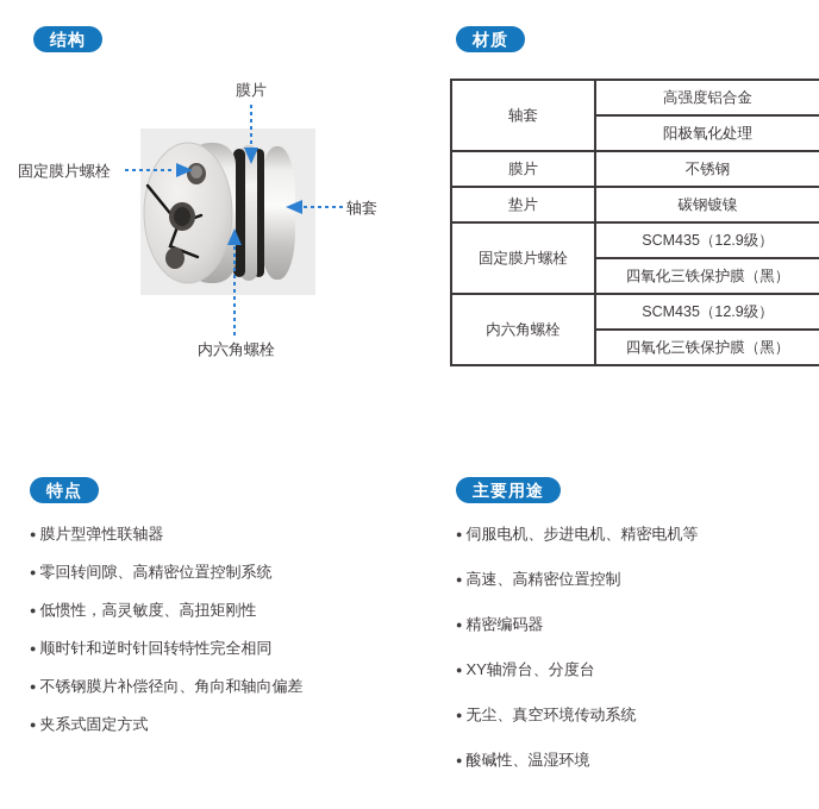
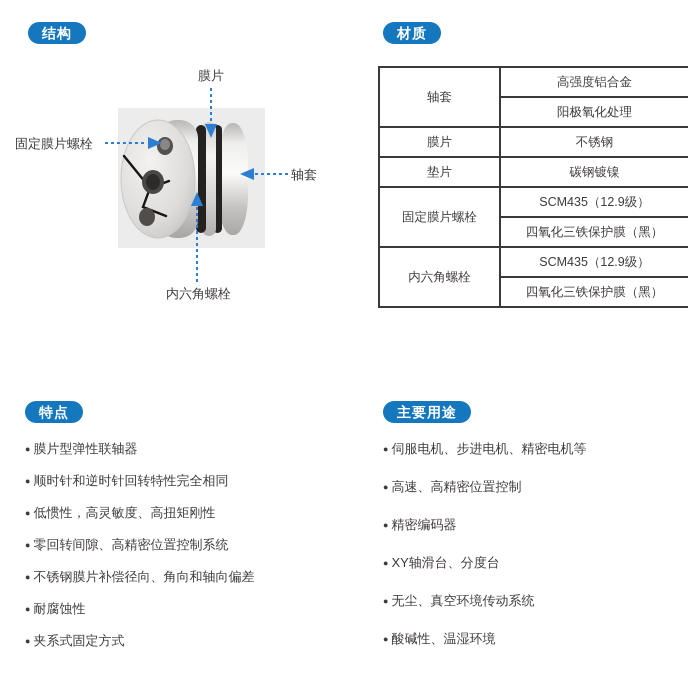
  结构
  膜片
  固定膜片螺栓
  轴套
  内六角螺栓
  材质
  轴套	高强度铝合金
  阳极氧化处理
  膜片	不锈钢
  垫片	碳钢镀镍
  固定膜片螺栓	SCM435（12.9级）
  四氧化三铁保护膜（黑）
  内六角螺栓	SCM435（12.9级）
  四氧化三铁保护膜（黑）
  特点
  膜片型弹性联轴器
- 零回转间隙、高精密位置控制系统
+ 顺时针和逆时针回转特性完全相同
  低惯性，高灵敏度、高扭矩刚性
- 顺时针和逆时针回转特性完全相同
+ 零回转间隙、高精密位置控制系统
  不锈钢膜片补偿径向、角向和轴向偏差
+ 耐腐蚀性
  夹系式固定方式
  主要用途
  伺服电机、步进电机、精密电机等
  高速、高精密位置控制
  精密编码器
  XY轴滑台、分度台
  无尘、真空环境传动系统
  酸碱性、温湿环境
